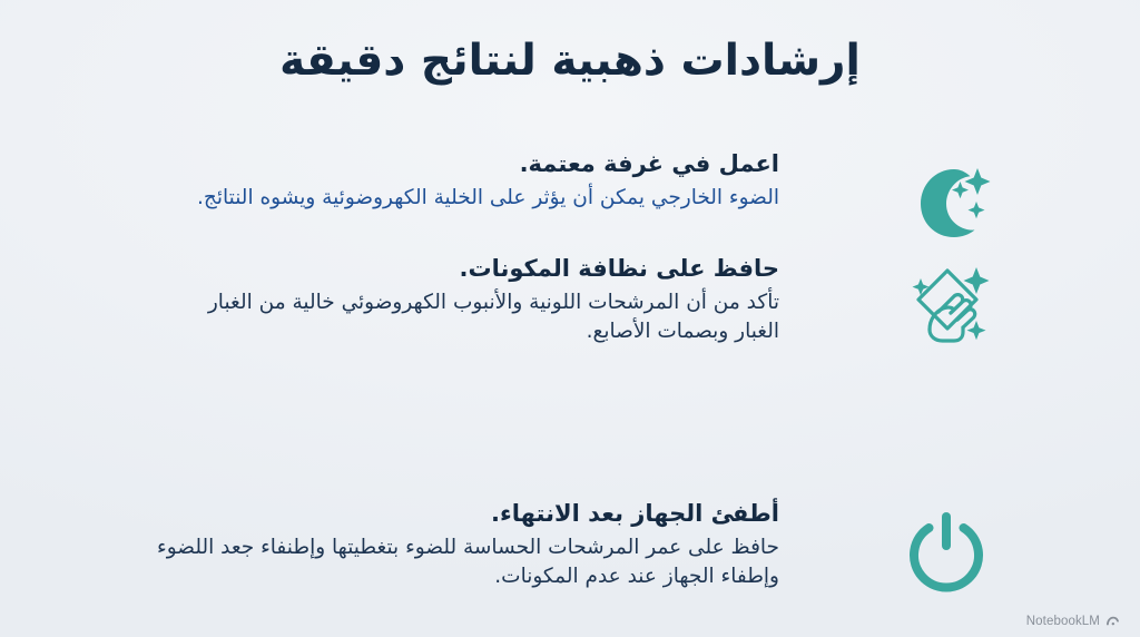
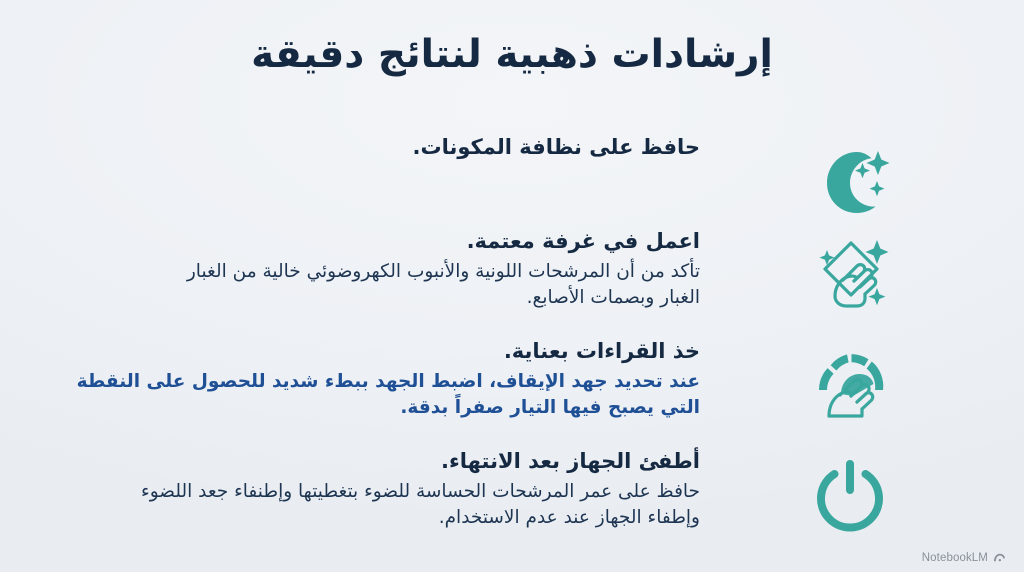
  إرشادات ذهبية لنتائج دقيقة
- اعمل في غرفة معتمة.
+ حافظ على نظافة المكونات.
- الضوء الخارجي يمكن أن يؤثر على الخلية الكهروضوئية ويشوه النتائج.
- حافظ على نظافة المكونات.
+ اعمل في غرفة معتمة.
  تأكد من أن المرشحات اللونية والأنبوب الكهروضوئي خالية من الغبار
  الغبار وبصمات الأصابع.
+ خذ القراءات بعناية.
+ عند تحديد جهد الإيقاف، اضبط الجهد ببطء شديد للحصول على النقطة
+ التي يصبح فيها التيار صفراً بدقة.
  أطفئ الجهاز بعد الانتهاء.
  حافظ على عمر المرشحات الحساسة للضوء بتغطيتها وإطنفاء جعد اللضوء
- وإطفاء الجهاز عند عدم المكونات.
+ وإطفاء الجهاز عند عدم الاستخدام.
  NotebookLM
